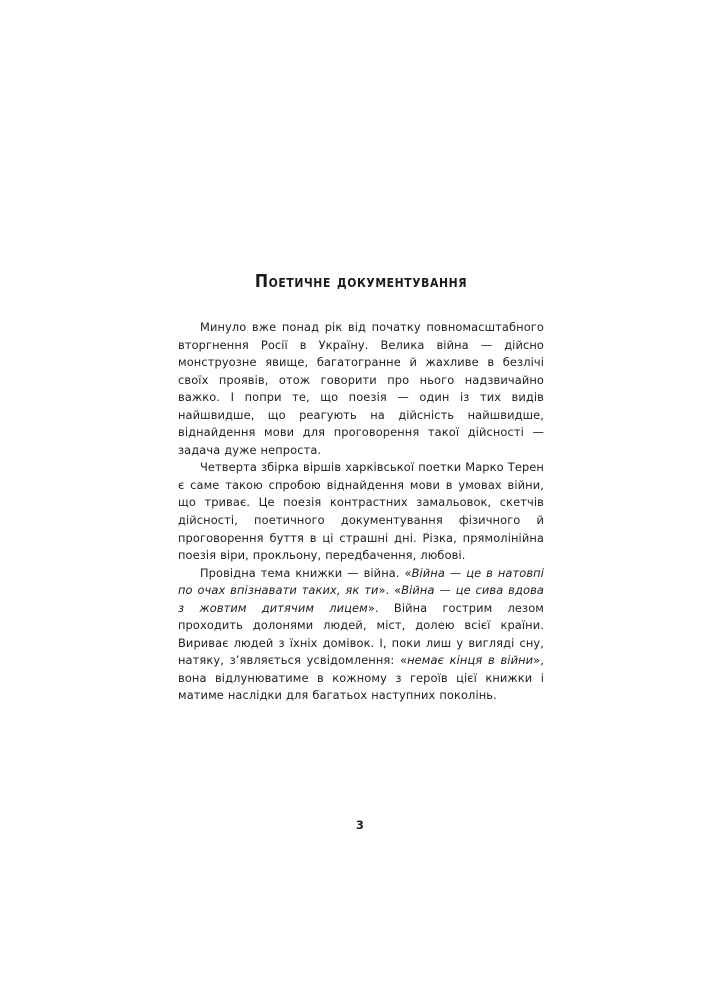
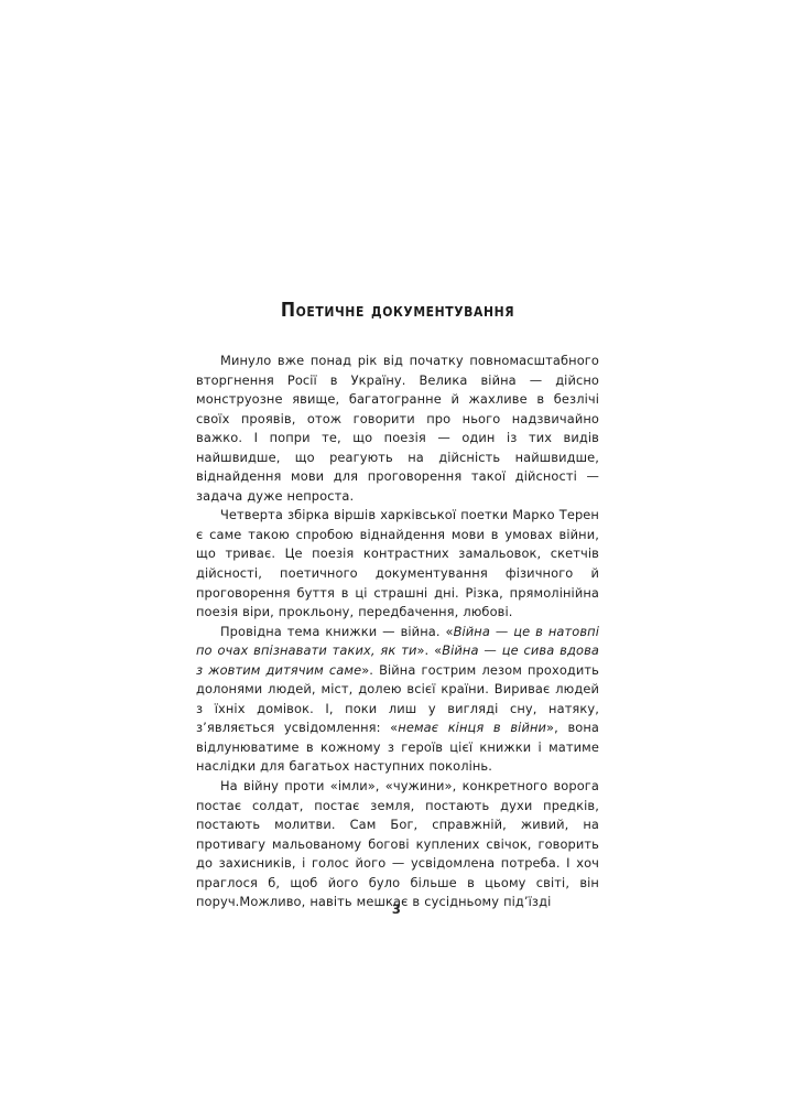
  поетичне документування
  Минуло вже понад рік від початку повномасштабного вторгнення Росії в Україну. Велика війна — дійсно монструозне явище, багатогранне й жахливе в безлічі своїх проявів, отож говорити про нього надзвичайно важко. І попри те, що поезія — один із тих видів найшвидше, що реагують на дійсність найшвидше, віднайдення мови для проговорення такої дійсності — задача дуже непроста.
  Четверта збірка віршів харківської поетки Марко Терен є саме такою спробою віднайдення мови в умовах війни, що триває. Це поезія контрастних замальовок, скетчів дійсності, поетичного документування фізичного й проговорення буття в ці страшні дні. Різка, прямолінійна поезія віри, прокльону, передбачення, любові.
- Провідна тема книжки — війна. «Війна — це в натовпі по очах впізнавати таких, як ти». «Війна — це сива вдова з жовтим дитячим лицем». Війна гострим лезом проходить долонями людей, міст, долею всієї країни. Вириває людей з їхніх домівок. І, поки лиш у вигляді сну, натяку, з’являється усвідомлення: «немає кінця в війни», вона відлунюватиме в кожному з героїв цієї книжки і матиме наслідки для багатьох наступних поколінь.
+ Провідна тема книжки — війна. «Війна — це в натовпі по очах впізнавати таких, як ти». «Війна — це сива вдова з жовтим дитячим саме». Війна гострим лезом проходить долонями людей, міст, долею всієї країни. Вириває людей з їхніх домівок. І, поки лиш у вигляді сну, натяку, з’являється усвідомлення: «немає кінця в війни», вона відлунюватиме в кожному з героїв цієї книжки і матиме наслідки для багатьох наступних поколінь.
+ На війну проти «імли», «чужини», конкретного ворога постає солдат, постає земля, постають духи предків, постають молитви. Сам Бог, справжній, живий, на противагу мальованому богові куплених свічок, говорить до захисників, і голос його — усвідомлена потреба. І хоч праглося б, щоб його було більше в цьому світі, він поруч.Можливо, навіть мешкає в сусідньому під’їзді
  3
